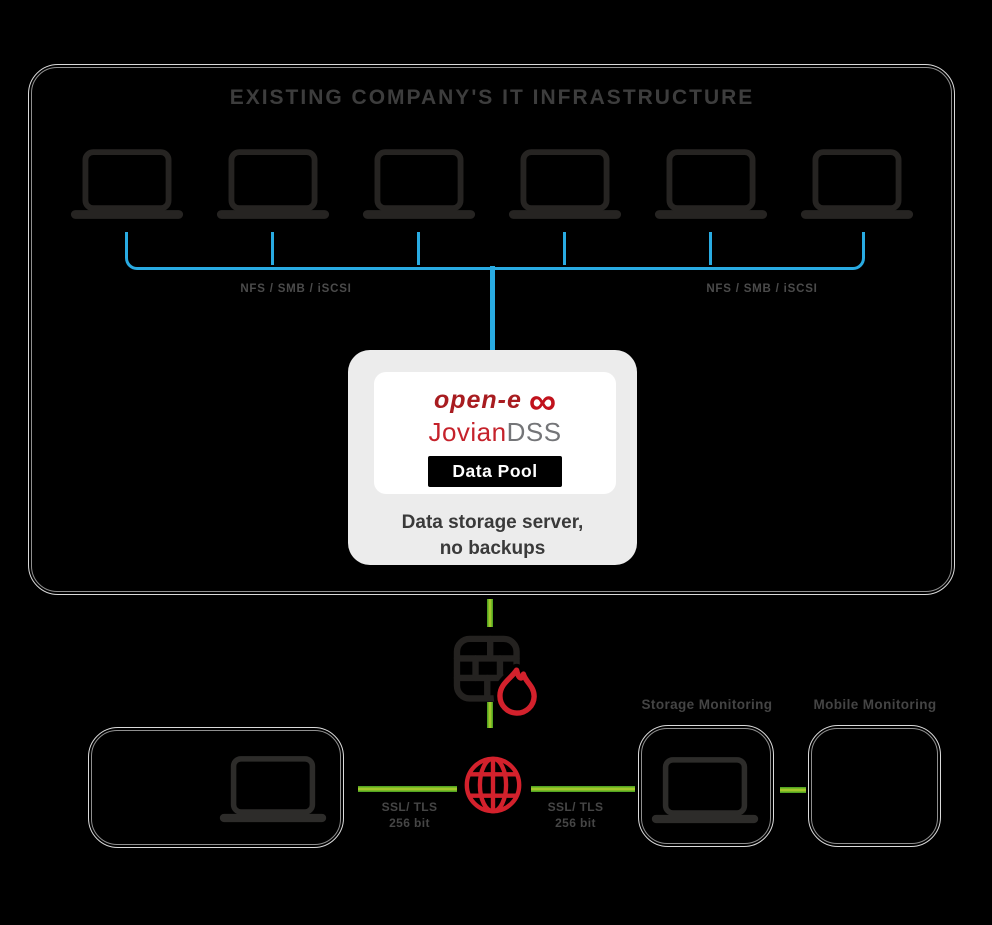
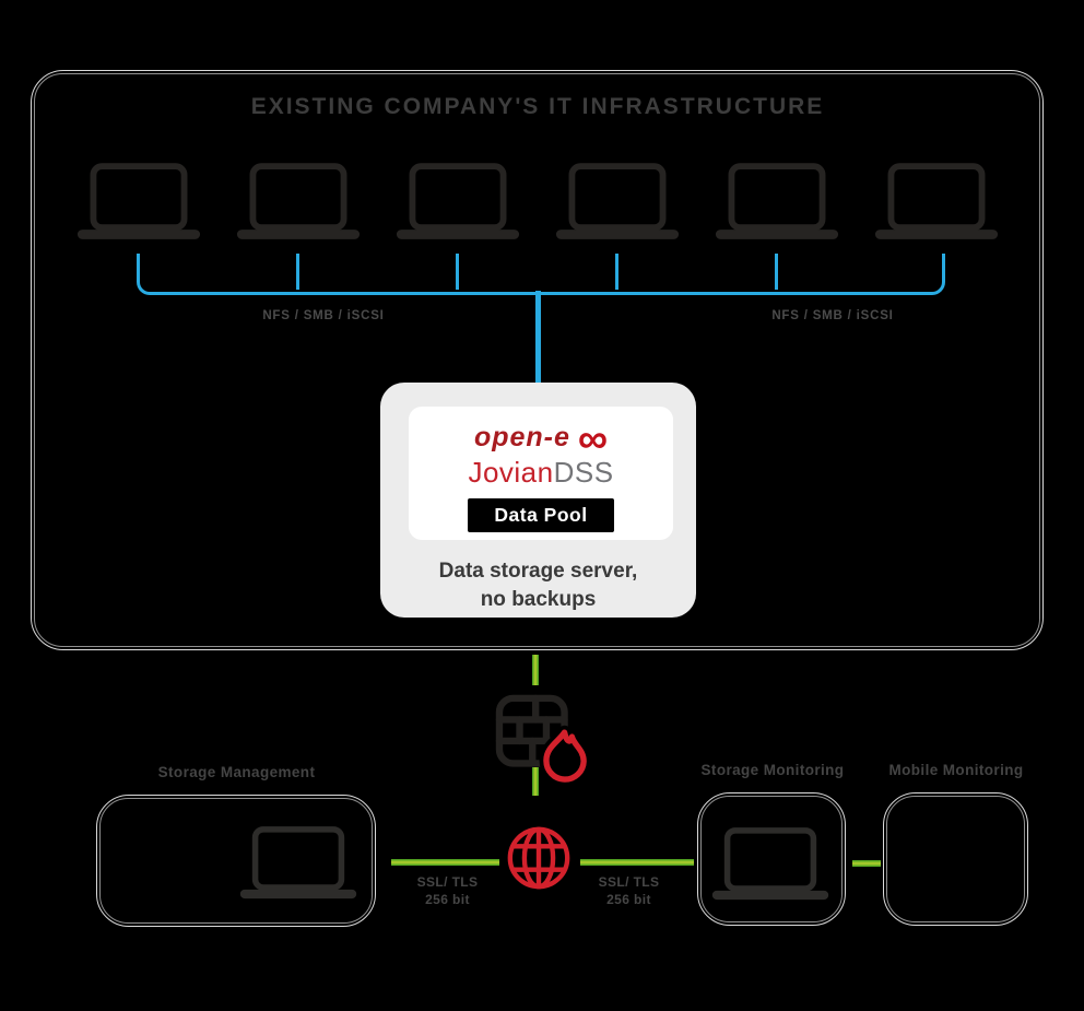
  EXISTING COMPANY'S IT INFRASTRUCTURE
  NFS / SMB / iSCSI
  NFS / SMB / iSCSI
  open-e ∞
  JovianDSS
  Data Pool
  Data storage server,
  no backups
  SSL/ TLS
  256 bit
  SSL/ TLS
  256 bit
+ Storage Management
  Storage Monitoring
  Mobile Monitoring
